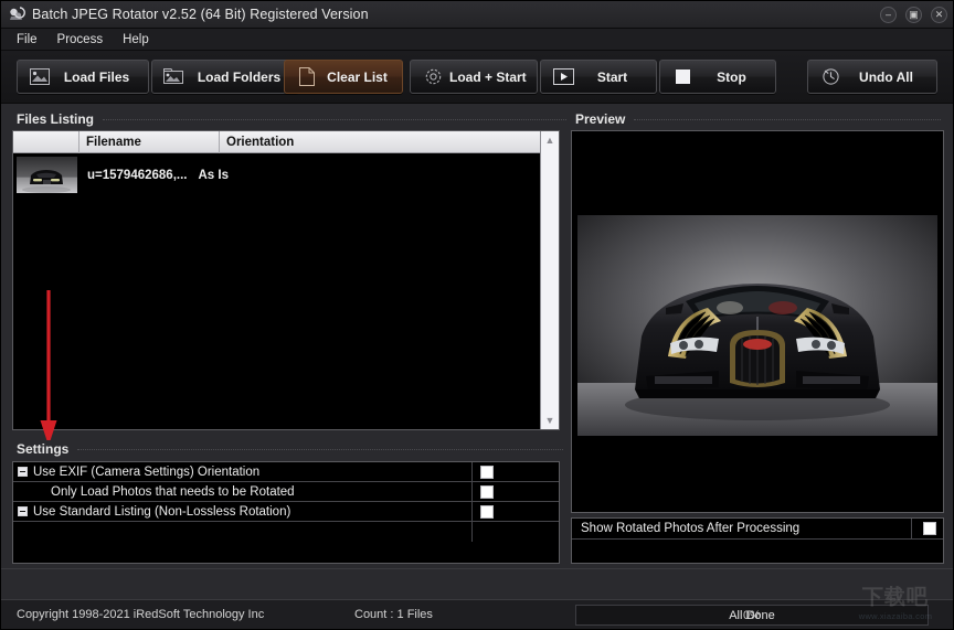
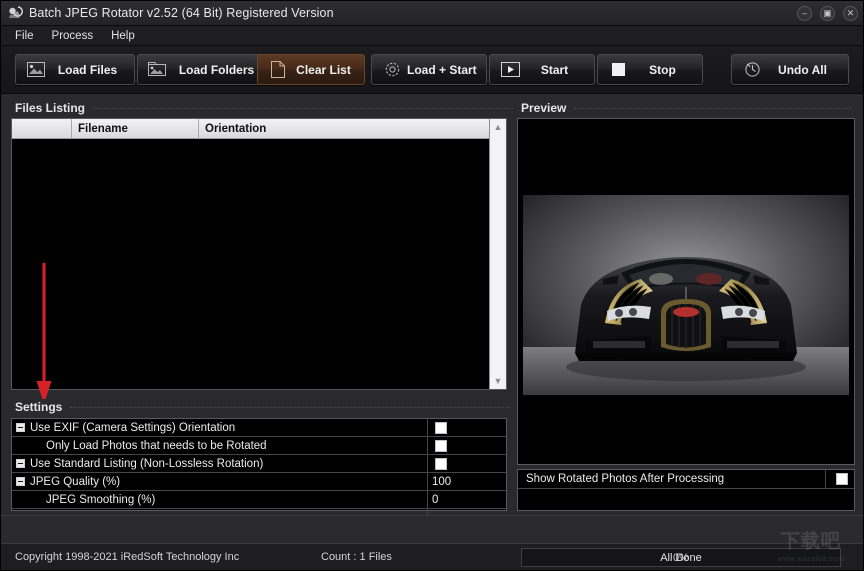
  Batch JPEG Rotator v2.52 (64 Bit) Registered Version
  –
  ▣
  ✕
  File
  Process
  Help
  Load Files
  Load Folders
  Clear List
  Load + Start
  Start
  Stop
  Undo All
  Files Listing
  Filename
  Orientation
- u=1579462686,...
- As Is
  ▲
  ▼
  Settings
  Use EXIF (Camera Settings) Orientation
  Only Load Photos that needs to be Rotated
  Use Standard Listing (Non-Lossless Rotation)
+ JPEG Quality (%)
+ 100
+ JPEG Smoothing (%)
+ 0
  Preview
  Show Rotated Photos After Processing
  Copyright 1998-2021 iRedSoft Technology Inc
  Count : 1 Files
  All Done
  0%
  下载吧
  www.xiazaiba.com
